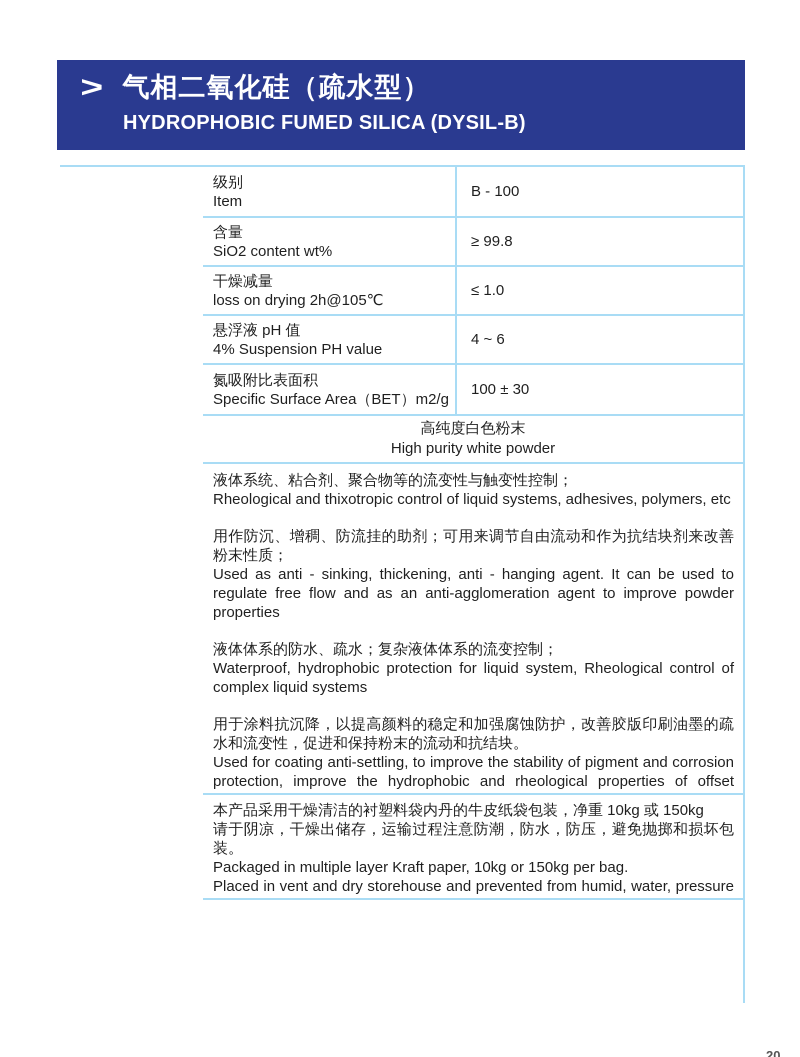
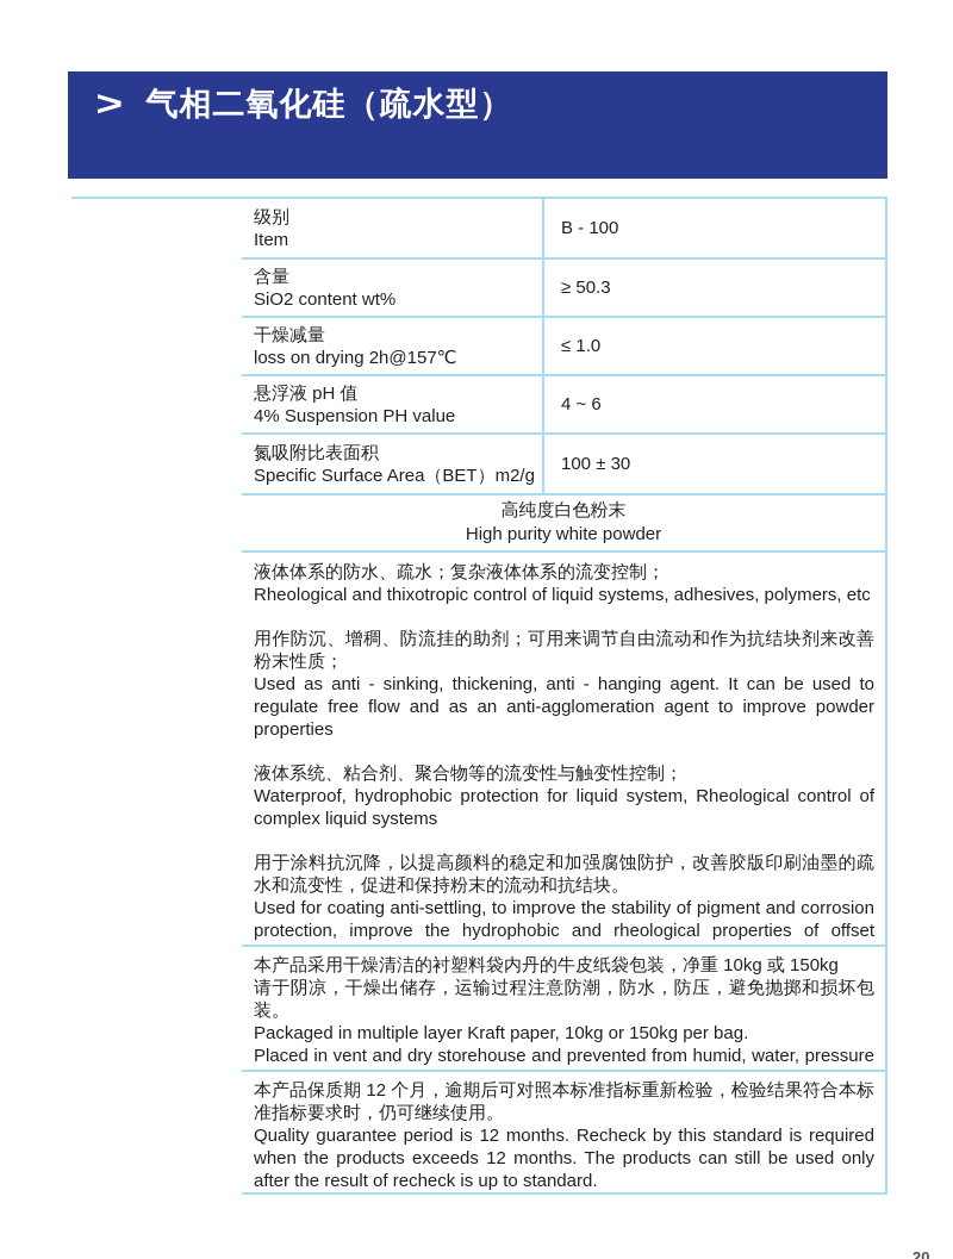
  >
  气相二氧化硅（疏水型）
- HYDROPHOBIC FUMED SILICA (DYSIL-B)
  级别
  Item
  B - 100
  含量
  SiO2 content wt%
- ≥ 99.8
+ ≥ 50.3
  干燥减量
- loss on drying 2h@105℃
+ loss on drying 2h@157℃
  ≤ 1.0
  悬浮液 pH 值
  4% Suspension PH value
  4 ~ 6
  氮吸附比表面积
  Specific Surface Area（BET）m2/g
  100 ± 30
  高纯度白色粉末
  High purity white powder
- 液体系统、粘合剂、聚合物等的流变性与触变性控制；
+ 液体体系的防水、疏水；复杂液体体系的流变控制；
  Rheological and thixotropic control of liquid systems, adhesives, polymers, etc
  用作防沉、增稠、防流挂的助剂；可用来调节自由流动和作为抗结块剂来改善粉末性质；
  Used as anti - sinking, thickening, anti - hanging agent. It can be used to regulate free flow and as an anti-agglomeration agent to improve powder properties
- 液体体系的防水、疏水；复杂液体体系的流变控制；
+ 液体系统、粘合剂、聚合物等的流变性与触变性控制；
  Waterproof, hydrophobic protection for liquid system, Rheological control of complex liquid systems
  用于涂料抗沉降，以提高颜料的稳定和加强腐蚀防护，改善胶版印刷油墨的疏水和流变性，促进和保持粉末的流动和抗结块。
  本产品采用干燥清洁的衬塑料袋内丹的牛皮纸袋包装，净重 10kg 或 150kg
  请于阴凉，干燥出储存，运输过程注意防潮，防水，防压，避免抛掷和损坏包装。
  Packaged in multiple layer Kraft paper, 10kg or 150kg per bag.
  Placed in vent and dry storehouse and prevented from humid, water, pressure
+ 本产品保质期 12 个月，逾期后可对照本标准指标重新检验，检验结果符合本标准指标要求时，仍可继续使用。
+ Quality guarantee period is 12 months. Recheck by this standard is required when the products exceeds 12 months. The products can still be used only after the result of recheck is up to standard.
  20
